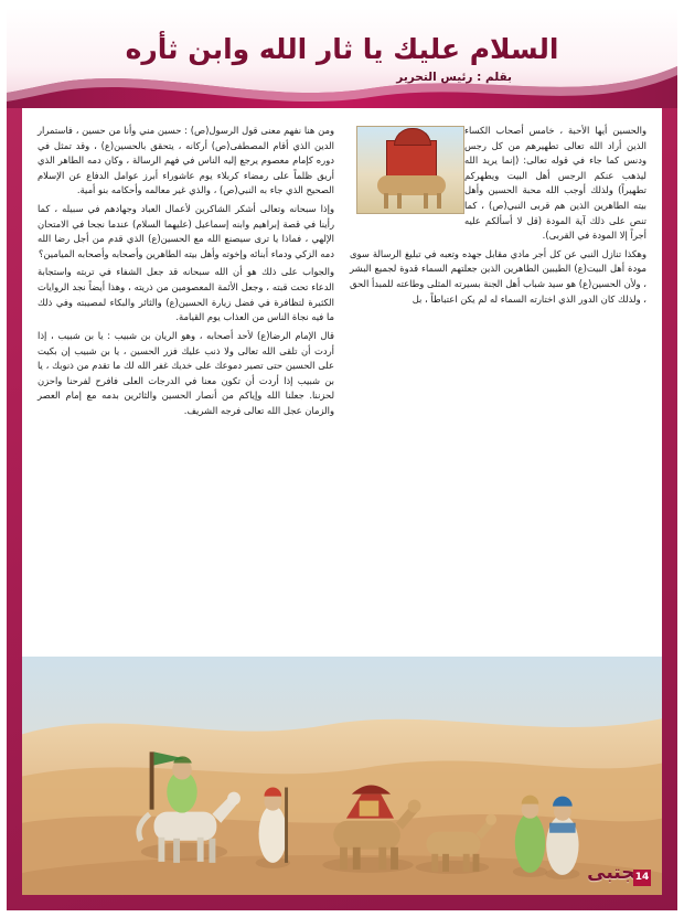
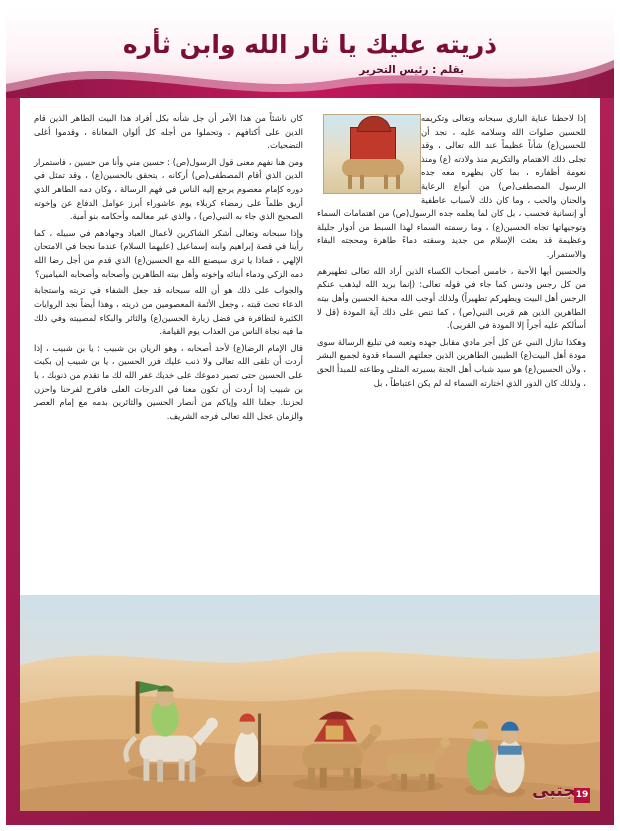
- السلام عليك يا ثار الله وابن ثأره
+ ذريته عليك يا ثار الله وابن ثأره
  بقلم : رئيس التحرير
+ كان ناشئاً من هذا الأمر أن جل شأنه بكل أفراد هذا البيت الطاهر الذين قام الدين على أكتافهم ، وتحملوا من أجله كل ألوان المعاناة ، وقدموا أغلى التضحيات.
- ومن هنا نفهم معنى قول الرسول(ص) : حسين مني وأنا من حسين ، فاستمرار الدين الذي أقام المصطفى(ص) أركانه ، يتحقق بالحسين(ع) ، وقد تمثل في دوره كإمام معصوم يرجع إليه الناس في فهم الرسالة ، وكان دمه الطاهر الذي أريق ظلماً على رمضاء كربلاء يوم عاشوراء أبرز عوامل الدفاع عن الإسلام الصحيح الذي جاء به النبي(ص) ، والذي غير معالمه وأحكامه بنو أمية.
+ ومن هنا نفهم معنى قول الرسول(ص) : حسين مني وأنا من حسين ، فاستمرار الدين الذي أقام المصطفى(ص) أركانه ، يتحقق بالحسين(ع) ، وقد تمثل في دوره كإمام معصوم يرجع إليه الناس في فهم الرسالة ، وكان دمه الطاهر الذي أريق ظلماً على رمضاء كربلاء يوم عاشوراء أبرز عوامل الدفاع عن وإخوته الصحيح الذي جاء به النبي(ص) ، والذي غير معالمه وأحكامه بنو أمية.
  وإذا سبحانه وتعالى أشكر الشاكرين لأعمال العباد وجهادهم في سبيله ، كما رأينا في قصة إبراهيم وابنه إسماعيل (عليهما السلام) عندما نجحا في الامتحان الإلهي ، فماذا يا ترى سيصنع الله مع الحسين(ع) الذي قدم من أجل رضا الله دمه الزكي ودماء أبنائه وإخوته وأهل بيته الطاهرين وأصحابه وأصحابه الميامين؟
  والجواب على ذلك هو أن الله سبحانه قد جعل الشفاء في تربته واستجابة الدعاء تحت قبته ، وجعل الأئمة المعصومين من ذريته ، وهذا أيضاً نجد الروايات الكثيرة لتظافرة في فضل زيارة الحسين(ع) والثائر والبكاء لمصيبته وفي ذلك ما فيه نجاة الناس من العذاب يوم القيامة.
  قال الإمام الرضا(ع) لأحد أصحابه ، وهو الريان بن شبيب : يا بن شبيب ، إذا أردت أن تلقى الله تعالى ولا ذنب عليك فزر الحسين ، يا بن شبيب إن بكيت على الحسين حتى تصير دموعك على خديك غفر الله لك ما تقدم من ذنوبك ، يا بن شبيب إذا أردت أن تكون معنا في الدرجات العلى فافرح لفرحنا واحزن لحزننا. جعلنا الله وإياكم من أنصار الحسين والثائرين بدمه مع إمام العصر والزمان عجل الله تعالى فرجه الشريف.
+ إذا لاحظنا عناية الباري سبحانه وتعالى وتكريمه للحسين صلوات الله وسلامه عليه ، نجد أن للحسين(ع) شأناً عظيماً عند الله تعالى ، وقد تجلى ذلك الاهتمام والتكريم منذ ولادته (ع) ومنذ نعومة أظفاره ، بما كان يظهره معه جده الرسول المصطفى(ص) من أنواع الرعاية والحنان والحب ، وما كان ذلك لأسباب عاطفية أو إنسانية فحسب ، بل كان لما يعلمه جده الرسول(ص) من اهتمامات السماء وتوجيهاتها تجاه الحسين(ع) ، وما رسمته السماء لهذا السبط من أدوار جليلة وعظيمة قد بعثت الإسلام من جديد وسقته دماءً طاهرة ومحجته البقاء والاستمرار.
  والحسين أيها الأحبة ، خامس أصحاب الكساء الذين أراد الله تعالى تطهيرهم من كل رجس ودنس كما جاء في قوله تعالى: (إنما يريد الله ليذهب عنكم الرجس أهل البيت ويطهركم تطهيراً) ولذلك أوجب الله محبة الحسين وأهل بيته الطاهرين الذين هم قربى النبي(ص) ، كما تنص على ذلك آية المودة (قل لا أسألكم عليه أجراً إلا المودة في القربى).
  وهكذا تنازل النبي عن كل أجر مادي مقابل جهده وتعبه في تبليغ الرسالة سوى مودة أهل البيت(ع) الطيبين الطاهرين الذين جعلتهم السماء قدوة لجميع البشر ، ولأن الحسين(ع) هو سيد شباب أهل الجنة بسيرته المثلى وطاعته للمبدأ الحق ، ولذلك كان الدور الذي اختارته السماء له لم يكن اعتباطاً ، بل
  جتبى
- 14
+ 19
